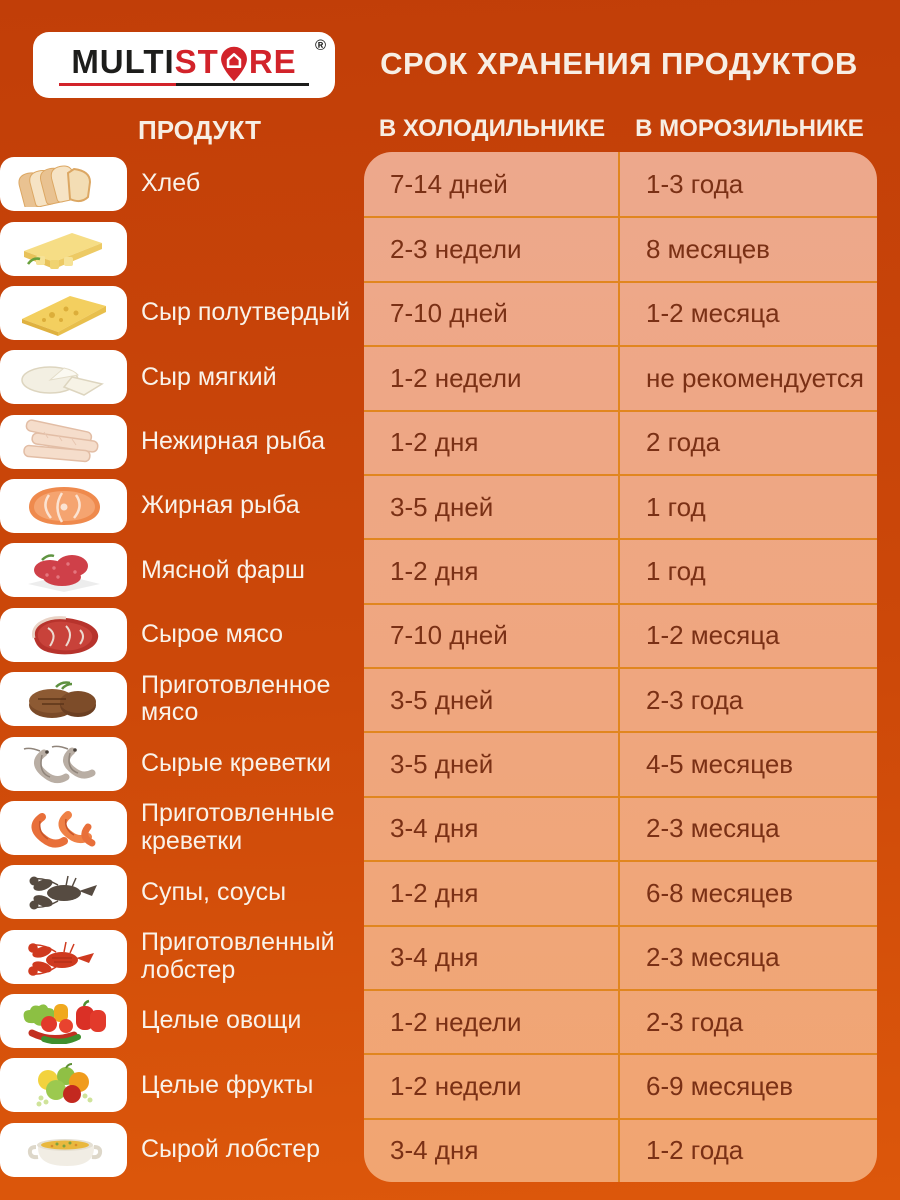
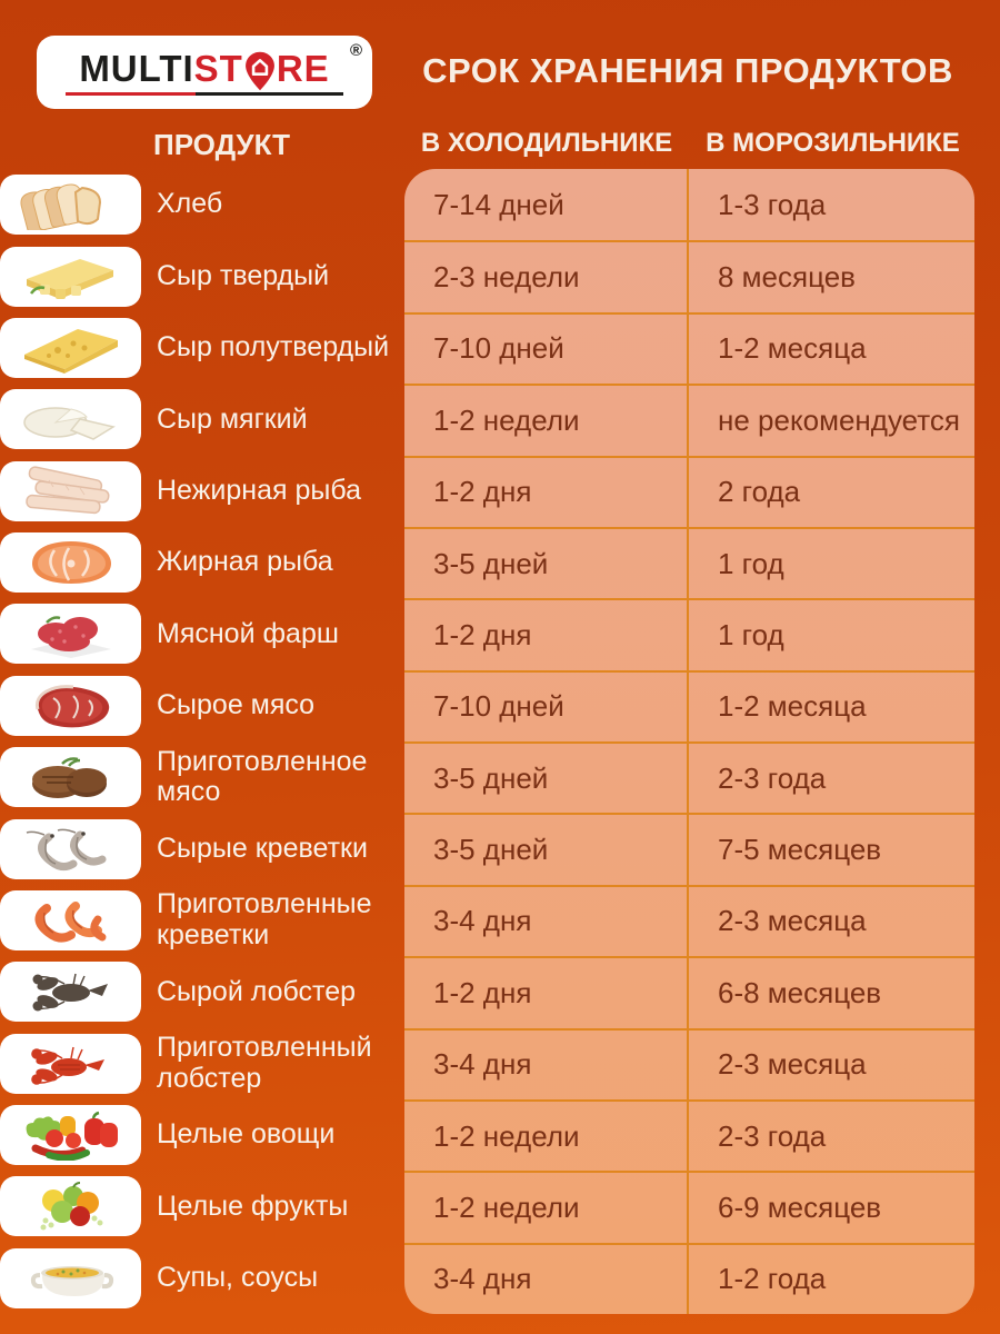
  MULTI
  ST
  RE
  ®
  СРОК ХРАНЕНИЯ ПРОДУКТОВ
  ПРОДУКТ
  В ХОЛОДИЛЬНИКЕ
  В МОРОЗИЛЬНИКЕ
  Хлеб
  7-14 дней
  1-3 года
+ Сыр твердый
  2-3 недели
  8 месяцев
  Сыр полутвердый
  7-10 дней
  1-2 месяца
  Сыр мягкий
  1-2 недели
  не рекомендуется
  Нежирная рыба
  1-2 дня
  2 года
  Жирная рыба
  3-5 дней
  1 год
  Мясной фарш
  1-2 дня
  1 год
  Сырое мясо
  7-10 дней
  1-2 месяца
  Приготовленное мясо
  3-5 дней
  2-3 года
  Сырые креветки
  3-5 дней
- 4-5 месяцев
+ 7-5 месяцев
  Приготовленные креветки
  3-4 дня
  2-3 месяца
- Супы, соусы
+ Сырой лобстер
  1-2 дня
  6-8 месяцев
  Приготовленный лобстер
  3-4 дня
  2-3 месяца
  Целые овощи
  1-2 недели
  2-3 года
  Целые фрукты
  1-2 недели
  6-9 месяцев
- Сырой лобстер
+ Супы, соусы
  3-4 дня
  1-2 года
